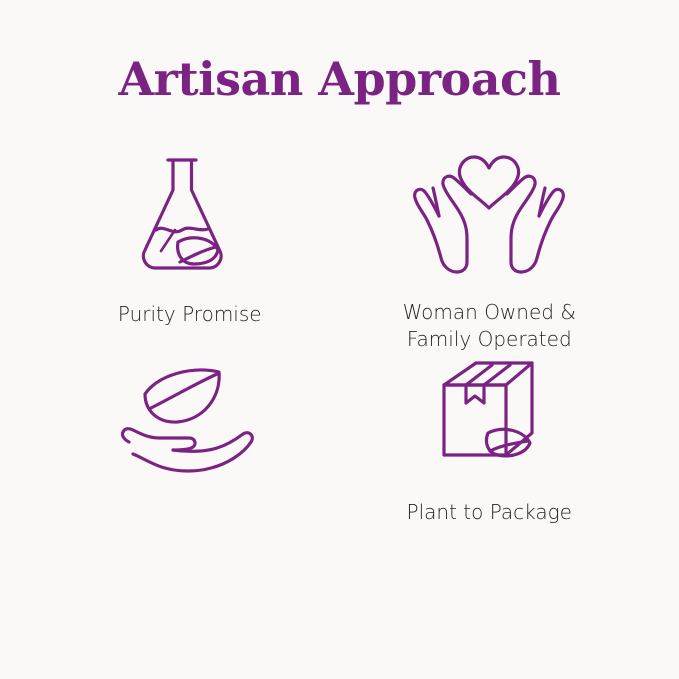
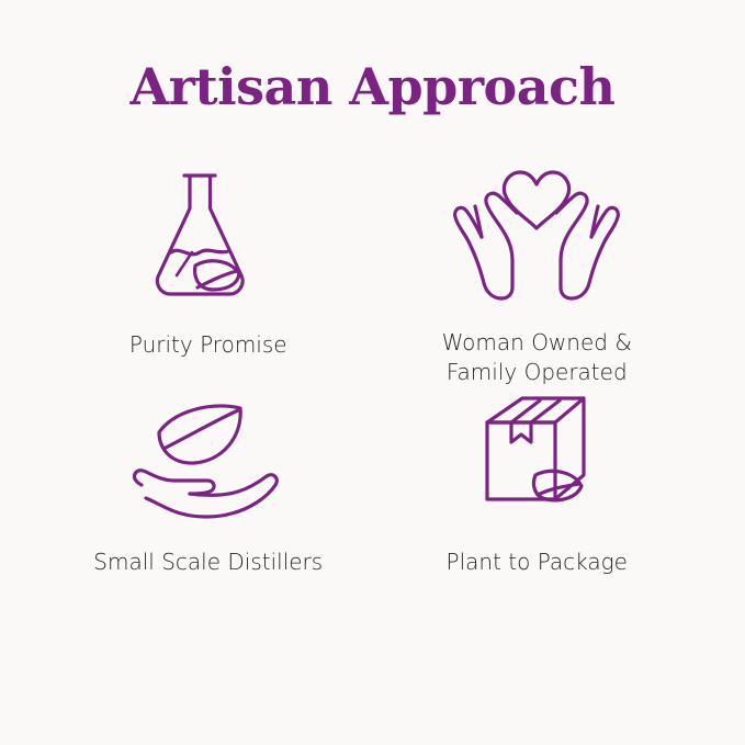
  Artisan Approach
  Purity Promise
  Woman Owned &
  Family Operated
+ Small Scale Distillers
  Plant to Package
